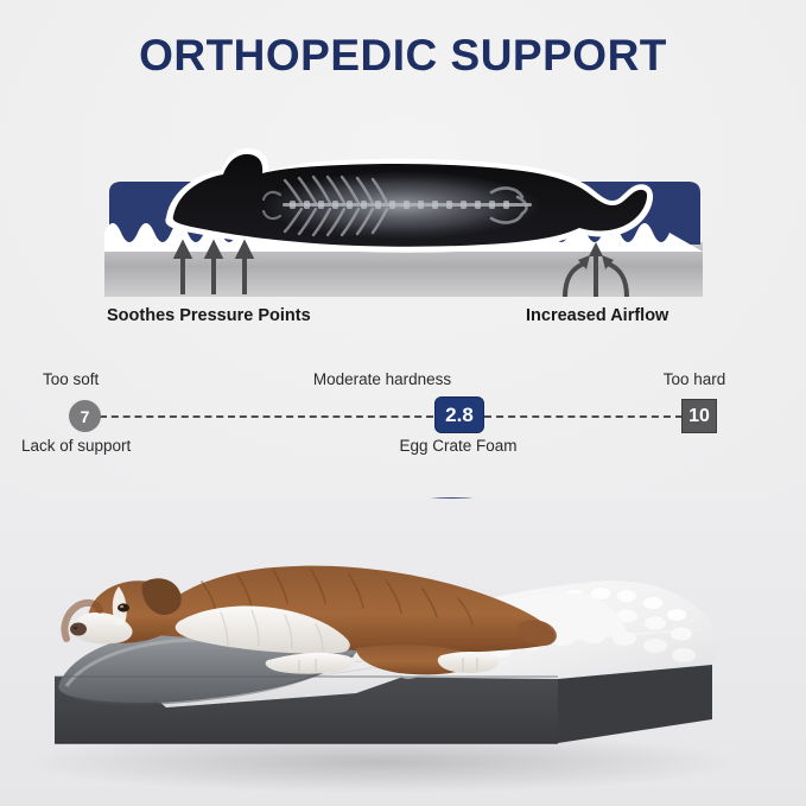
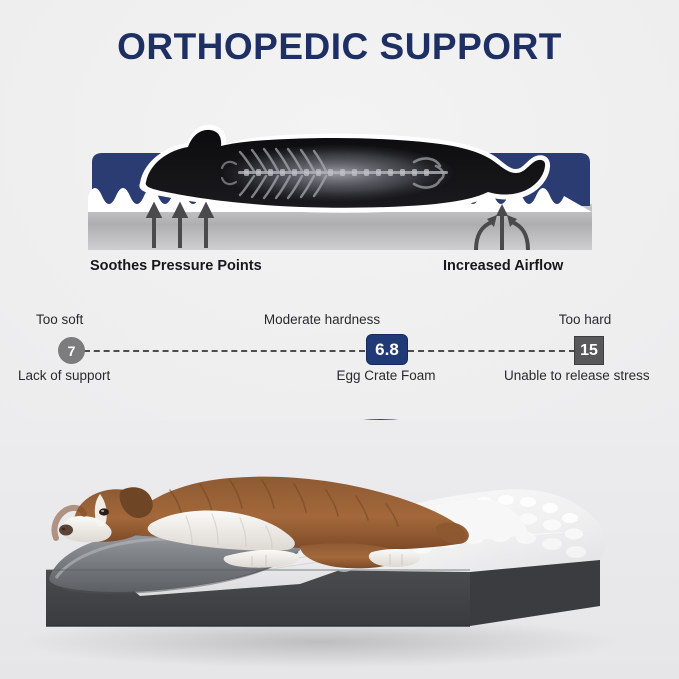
  ORTHOPEDIC SUPPORT
  Soothes Pressure Points
  Increased Airflow
  Too soft
  Moderate hardness
  Too hard
  Lack of support
  Egg Crate Foam
+ Unable to release stress
  7
- 2.8
+ 6.8
- 10
+ 15
